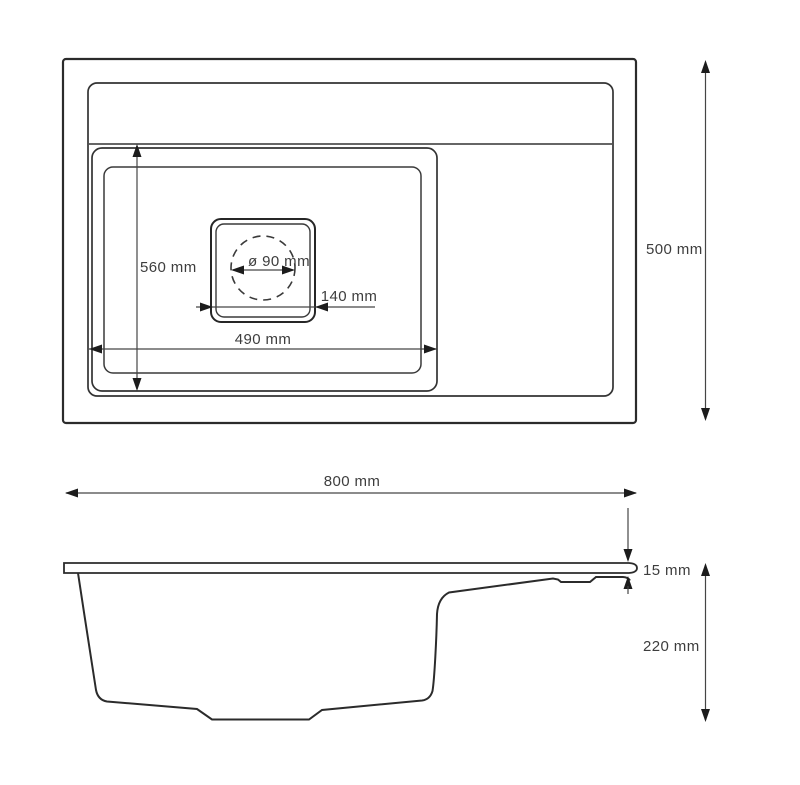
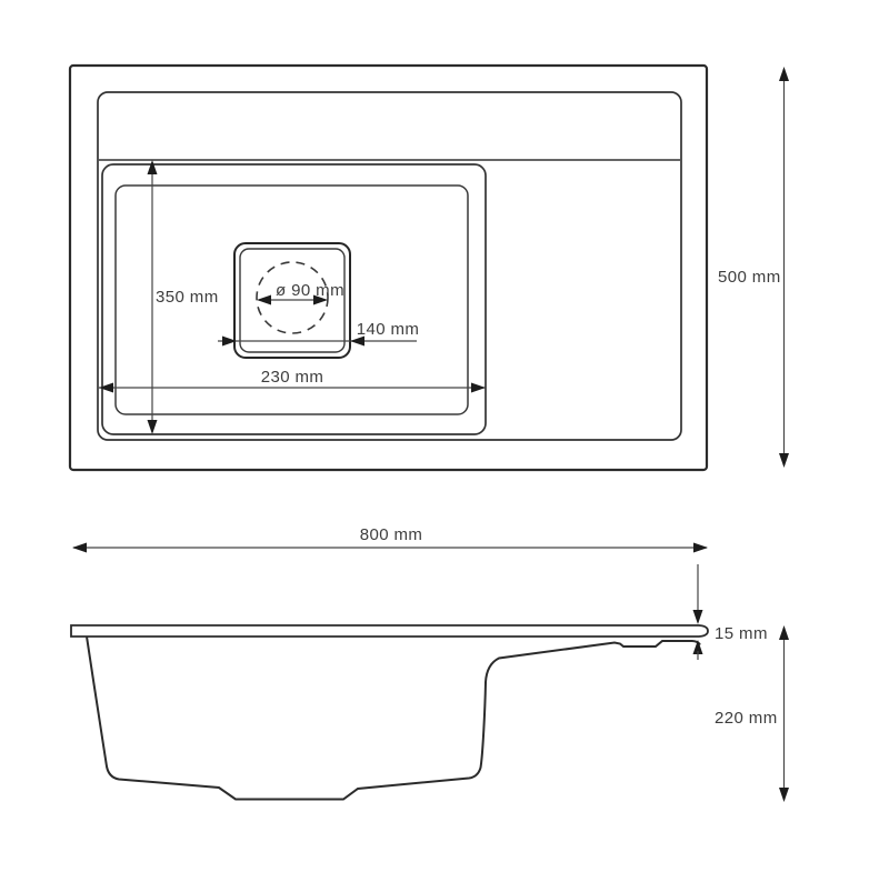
- 560 mm
+ 350 mm
  ø 90 mm
  140 mm
- 490 mm
+ 230 mm
  500 mm
  800 mm
  15 mm
  220 mm
